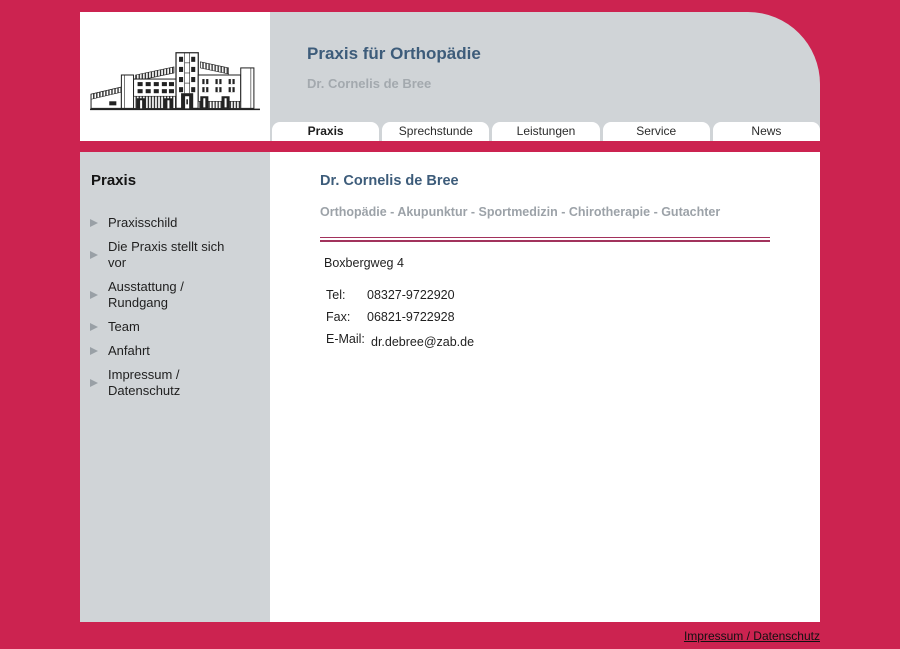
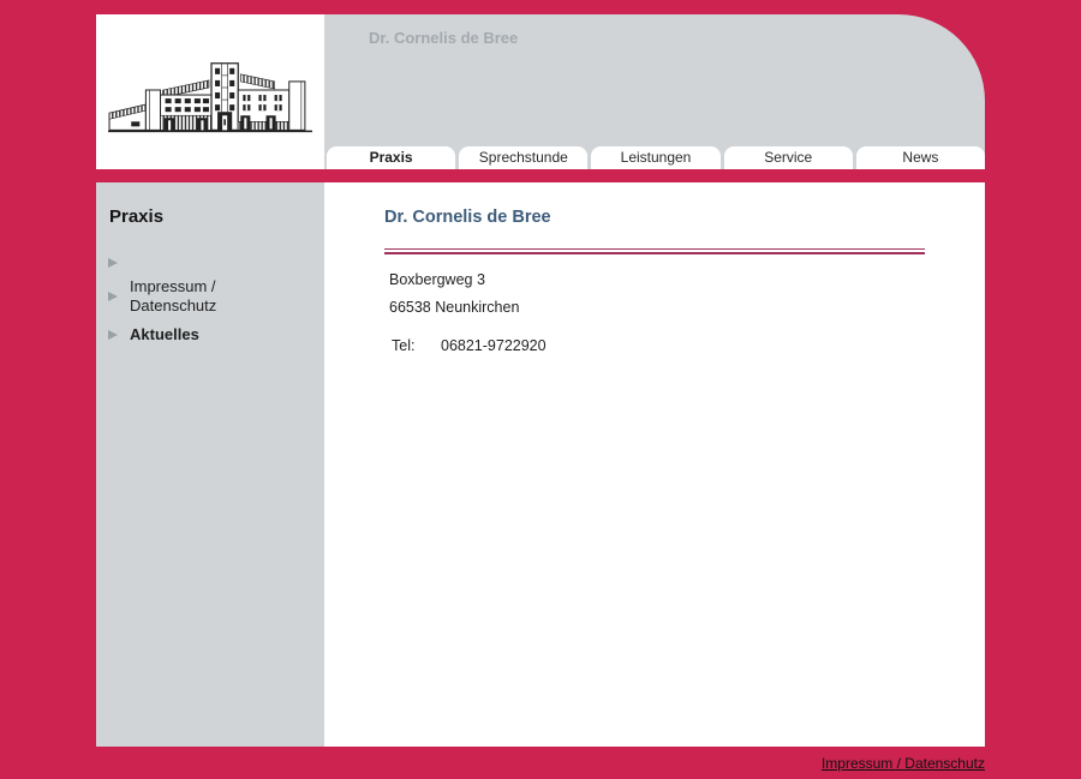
- Praxis für Orthopädie
  Dr. Cornelis de Bree
  Praxis
  Sprechstunde
  Leistungen
  Service
  News
  Praxis
- Praxisschild
- Die Praxis stellt sich vor
- Ausstattung / Rundgang
- Team
- Anfahrt
  Impressum / Datenschutz
+ Aktuelles
  Dr. Cornelis de Bree
- Orthopädie - Akupunktur - Sportmedizin - Chirotherapie - Gutachter
- Boxbergweg 4
+ Boxbergweg 3
+ 66538 Neunkirchen
  Tel:
- 08327-9722920
+ 06821-9722920
- Fax:
- 06821-9722928
- E-Mail:
- dr.debree@zab.de
  Impressum / Datenschutz
